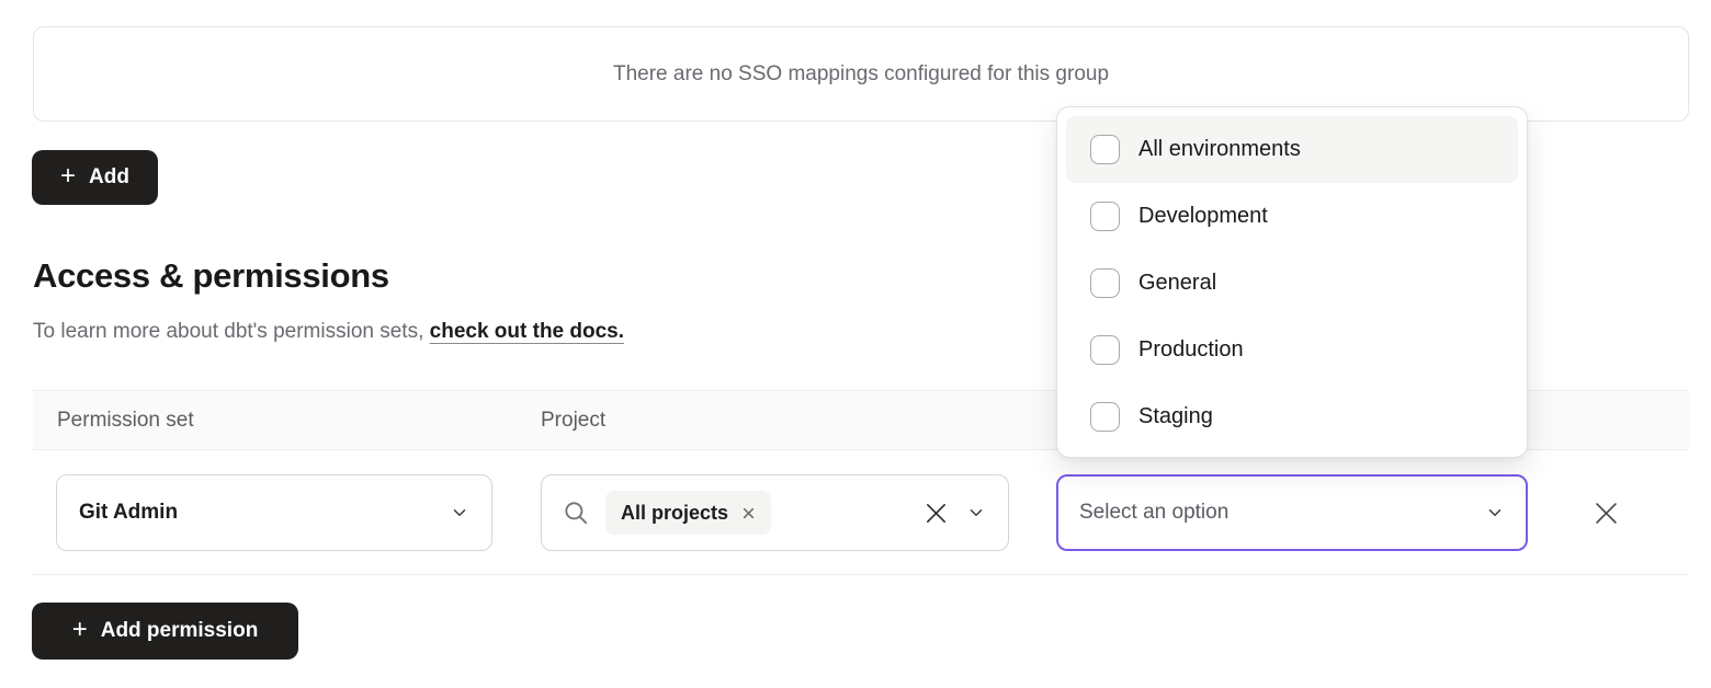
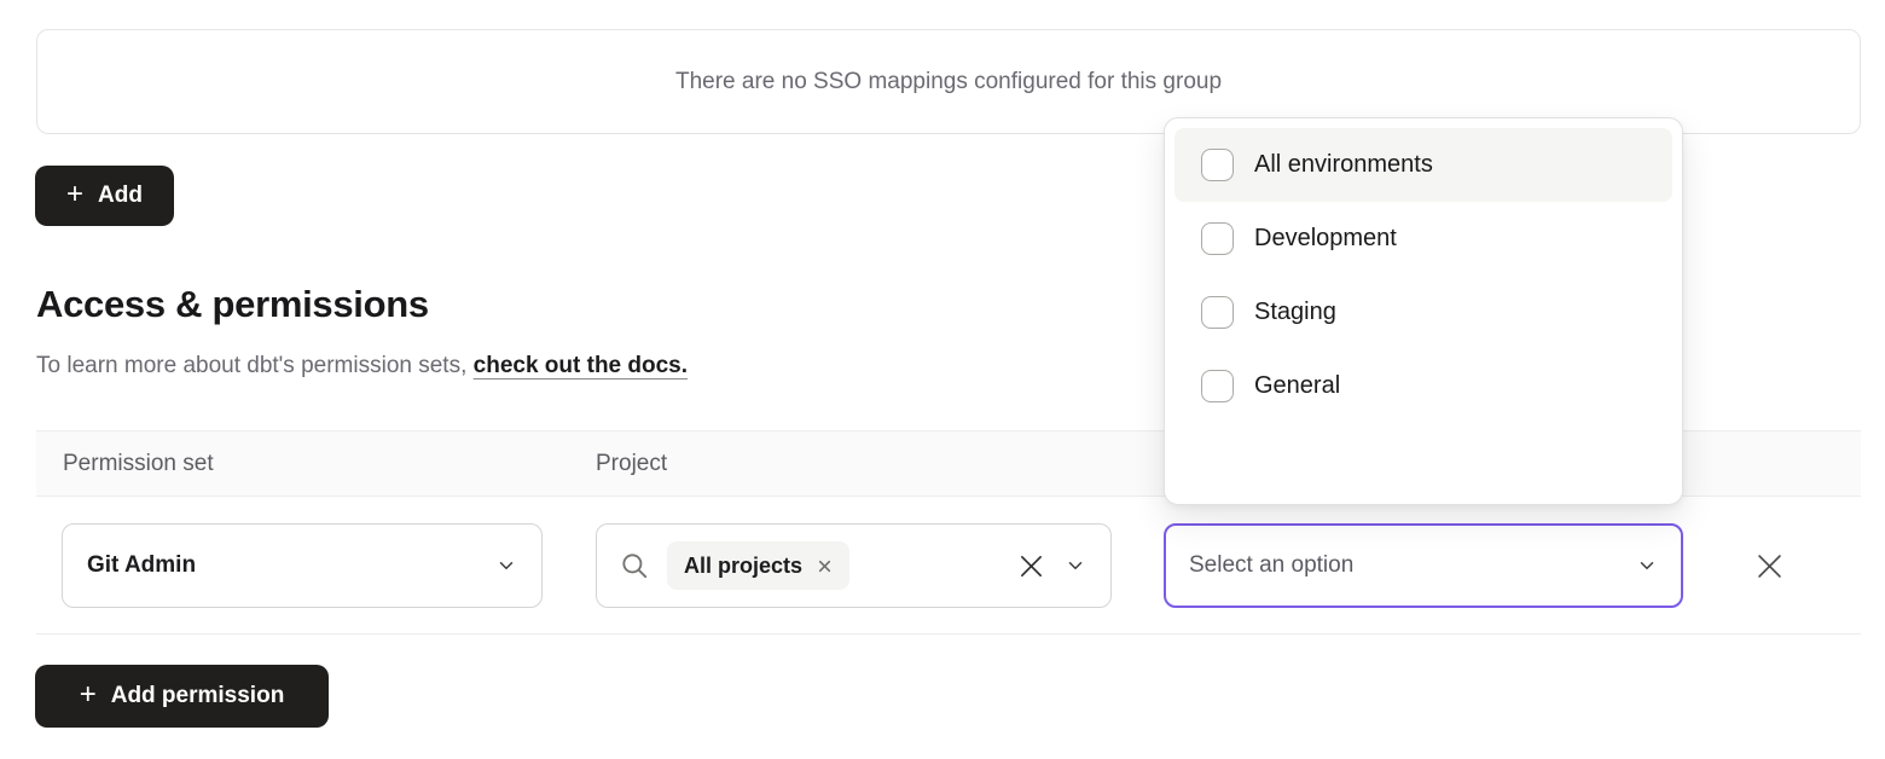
  There are no SSO mappings configured for this group
  +
  Add
  Access & permissions
  To learn more about dbt's permission sets, check out the docs.
  Permission set
  Project
  Git Admin
  All projects
  Select an option
  All environments
  Development
- General
+ Staging
- Production
- Staging
+ General
  +
  Add permission
